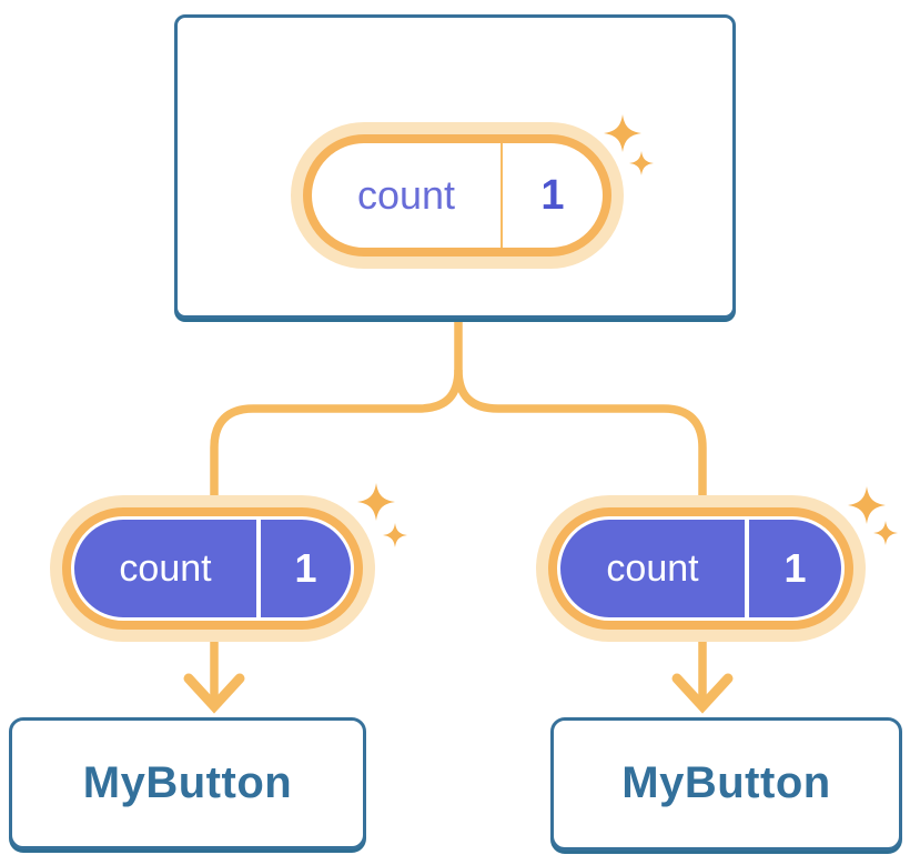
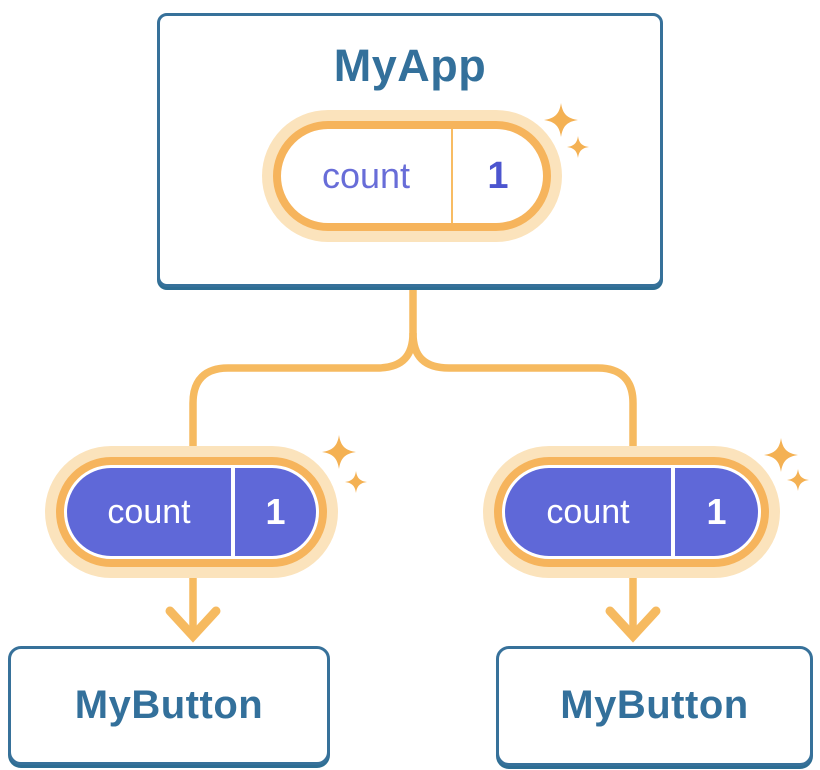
+ MyApp
  count
  1
  count
  1
  count
  1
  MyButton
  MyButton
